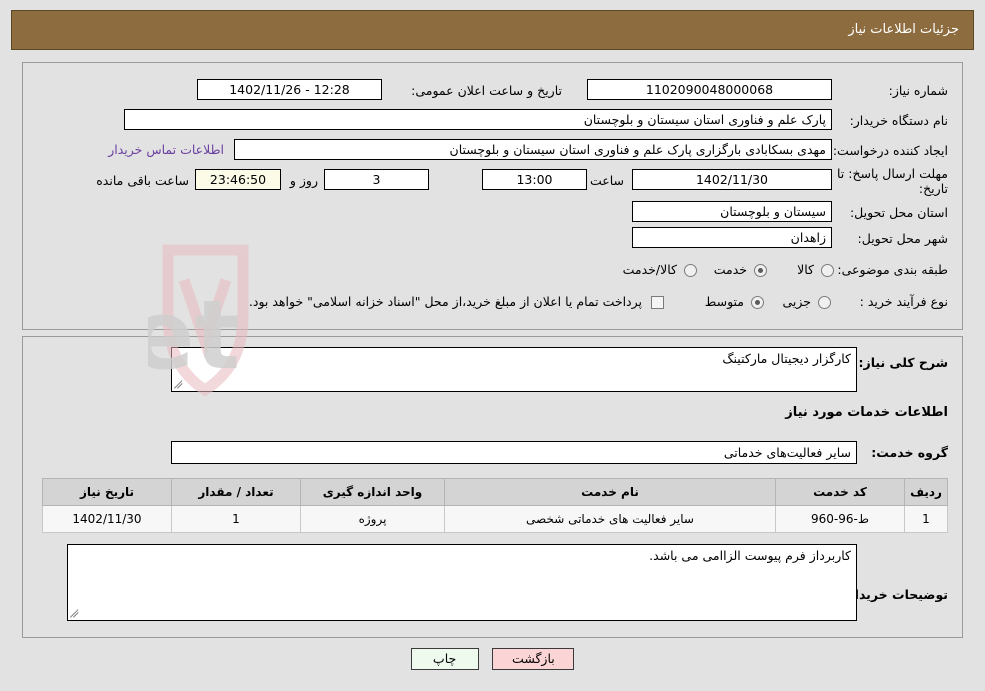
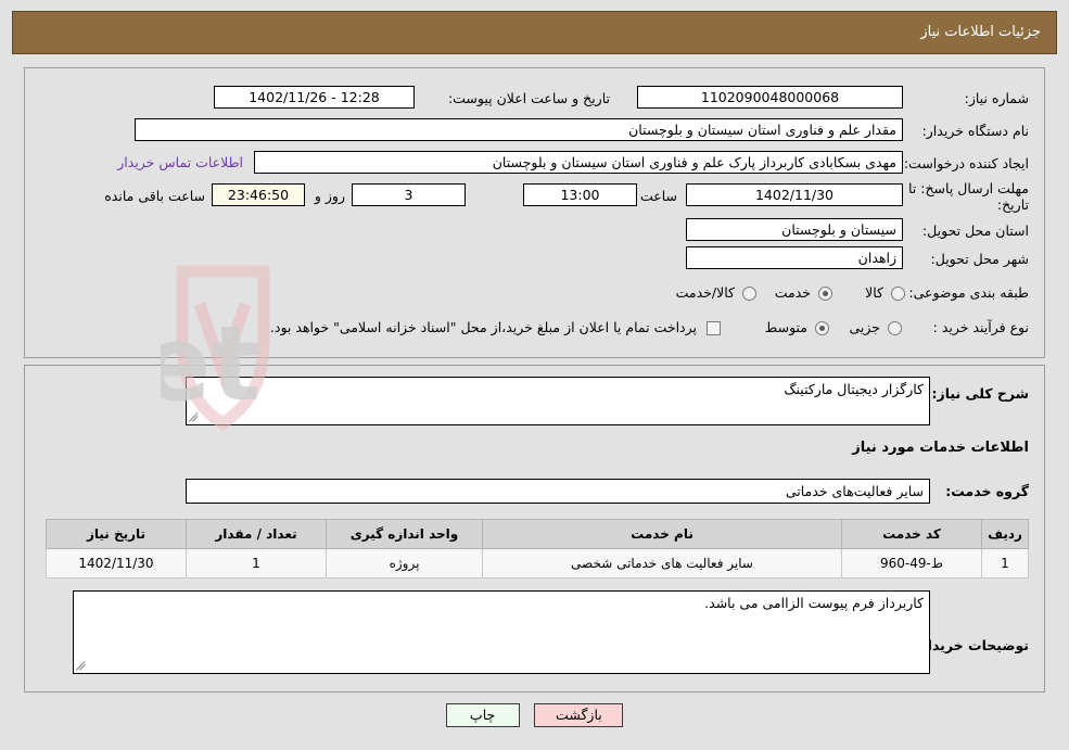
  جزئیات اطلاعات نیاز
  شماره نیاز:
  1102090048000068
- تاریخ و ساعت اعلان عمومی:
+ تاریخ و ساعت اعلان پیوست:
  12:28 - 1402/11/26
  نام دستگاه خریدار:
- پارک علم و فناوری استان سیستان و بلوچستان
+ مقدار علم و فناوری استان سیستان و بلوچستان
  ایجاد کننده درخواست:
- مهدی بسکابادی بارگزاری پارک علم و فناوری استان سیستان و بلوچستان
+ مهدی بسکابادی کاربرداز پارک علم و فناوری استان سیستان و بلوچستان
  اطلاعات تماس خریدار
  مهلت ارسال پاسخ: تا تاریخ:
  1402/11/30
  ساعت
  13:00
  3
  روز و
  23:46:50
  ساعت باقی مانده
  استان محل تحویل:
  سیستان و بلوچستان
  شهر محل تحویل:
  زاهدان
  طبقه بندی موضوعی:
  کالا
  خدمت
  کالا/خدمت
  نوع فرآیند خرید :
  جزیی
  متوسط
  پرداخت تمام یا اعلان از مبلغ خرید،از محل "اسناد خزانه اسلامی" خواهد بود.
  شرح کلی نیاز:
  کارگزار دیجیتال مارکتینگ
  اطلاعات خدمات مورد نیاز
  گروه خدمت:
  سایر فعالیت‌های خدماتی
  توضیحات خرید
  کاربرداز فرم پیوست الزاامی می باشد.
  ردیف	کد خدمت	نام خدمت	واحد اندازه گیری	تعداد / مقدار	تاریخ نیاز
- 1	ط-96-960	سایر فعالیت های خدماتی شخصی	پروژه	1	1402/11/30
+ 1	ط-49-960	سایر فعالیت های خدماتی شخصی	پروژه	1	1402/11/30
  بازگشت چاپ
